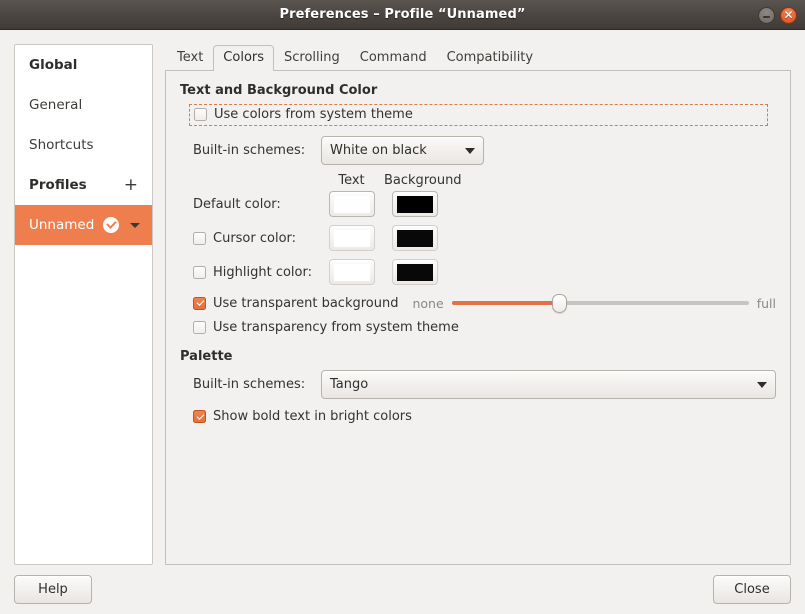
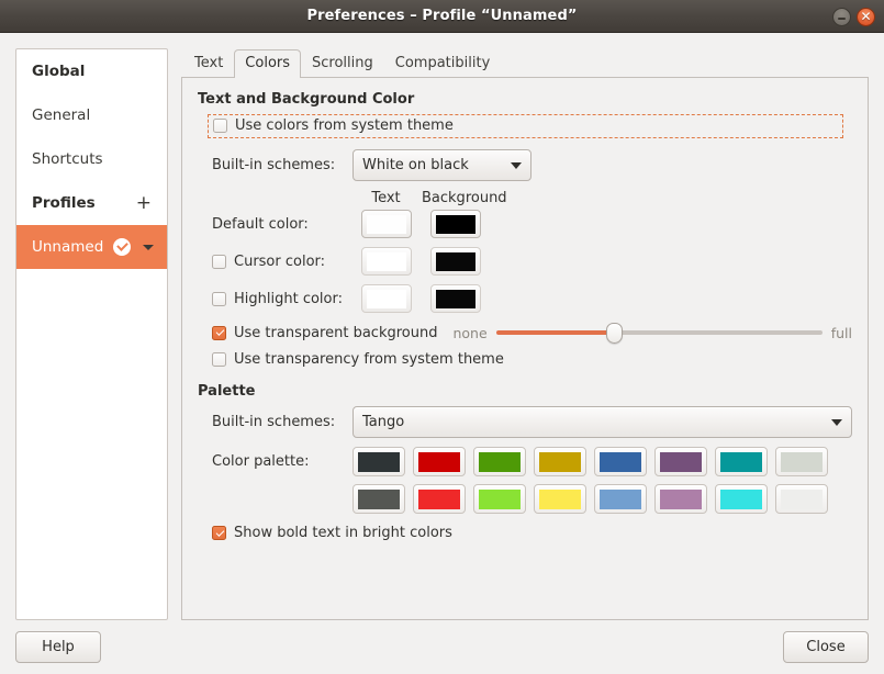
  Preferences – Profile “Unnamed”
  ✕
  Global
  General
  Shortcuts
  Profiles
  +
  Unnamed
  Text
  Colors
  Scrolling
- Command
  Compatibility
  Text and Background Color
  Use colors from system theme
  Built-in schemes:
  White on black
  Text
  Background
  Default color:
  Cursor color:
  Highlight color:
  Use transparent background
  none
  full
  Use transparency from system theme
  Palette
  Built-in schemes:
  Tango
+ Color palette:
  Show bold text in bright colors
  Help
  Close
